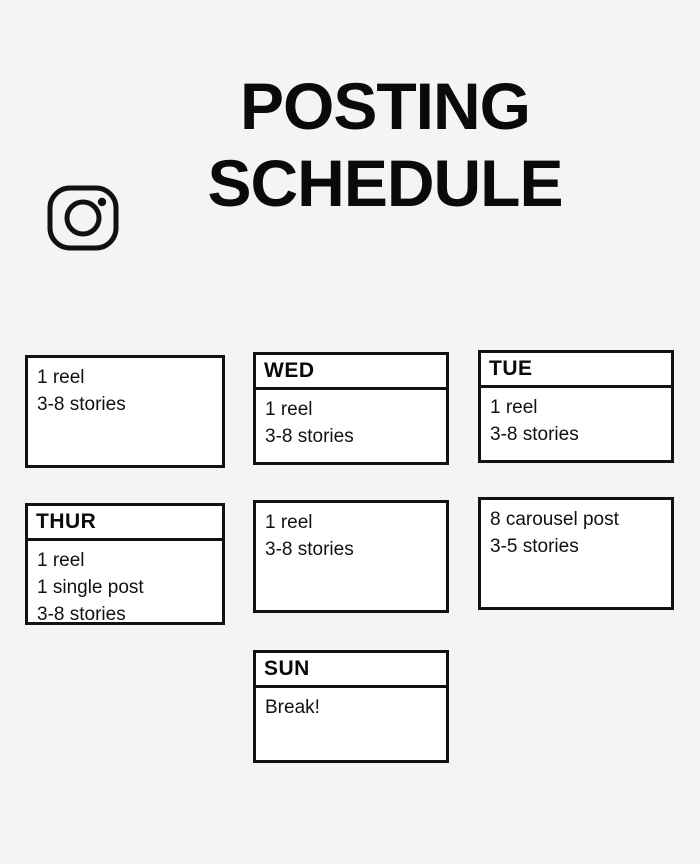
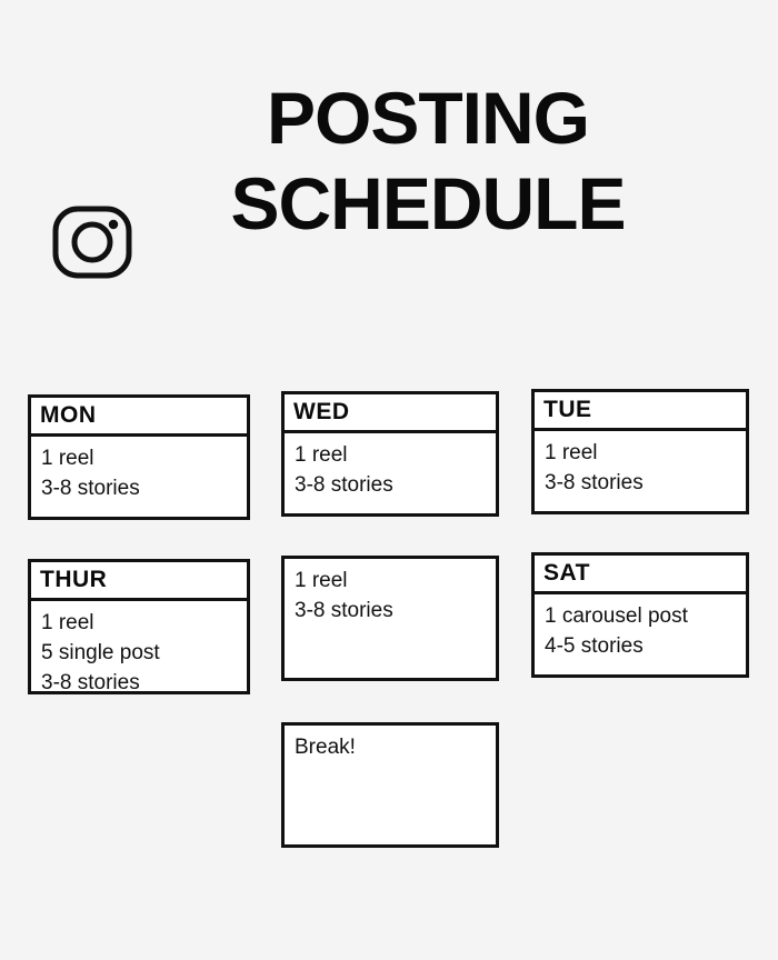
  POSTING
  SCHEDULE
+ MON
  1 reel
  3-8 stories
  WED
  1 reel
  3-8 stories
  TUE
  1 reel
  3-8 stories
  THUR
  1 reel
- 1 single post
+ 5 single post
  3-8 stories
  1 reel
  3-8 stories
+ SAT
- 8 carousel post
+ 1 carousel post
- 3-5 stories
+ 4-5 stories
- SUN
  Break!
